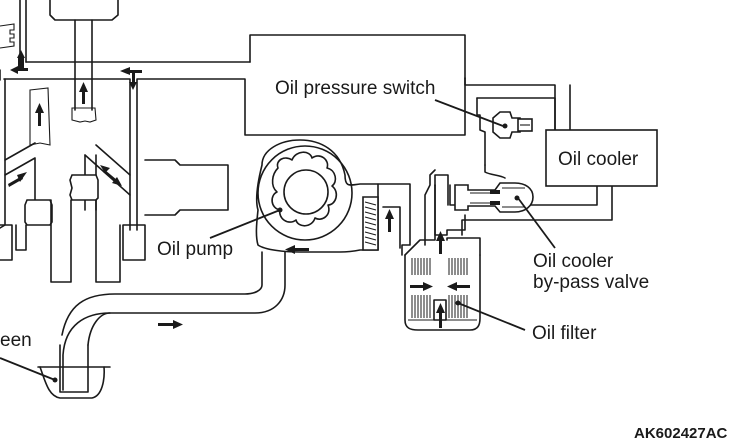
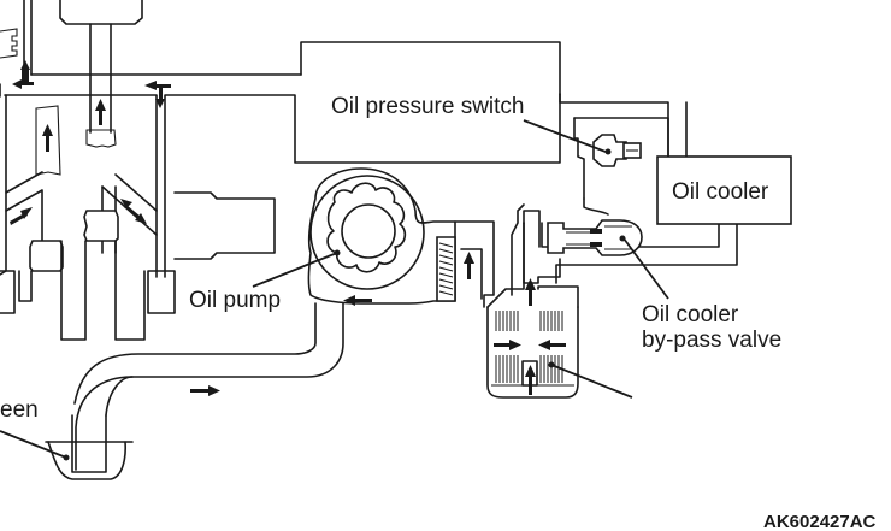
  Oil pressure switch
  Oil cooler
  Oil pump
  Oil cooler
  by-pass valve
- Oil filter
  een
  AK602427AC
